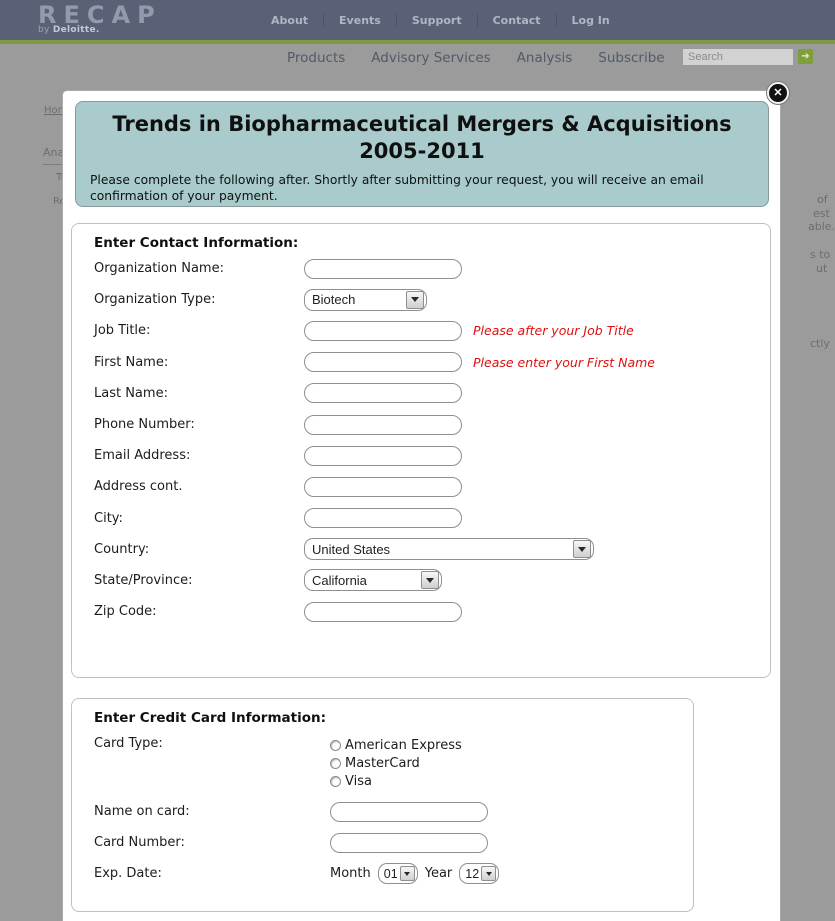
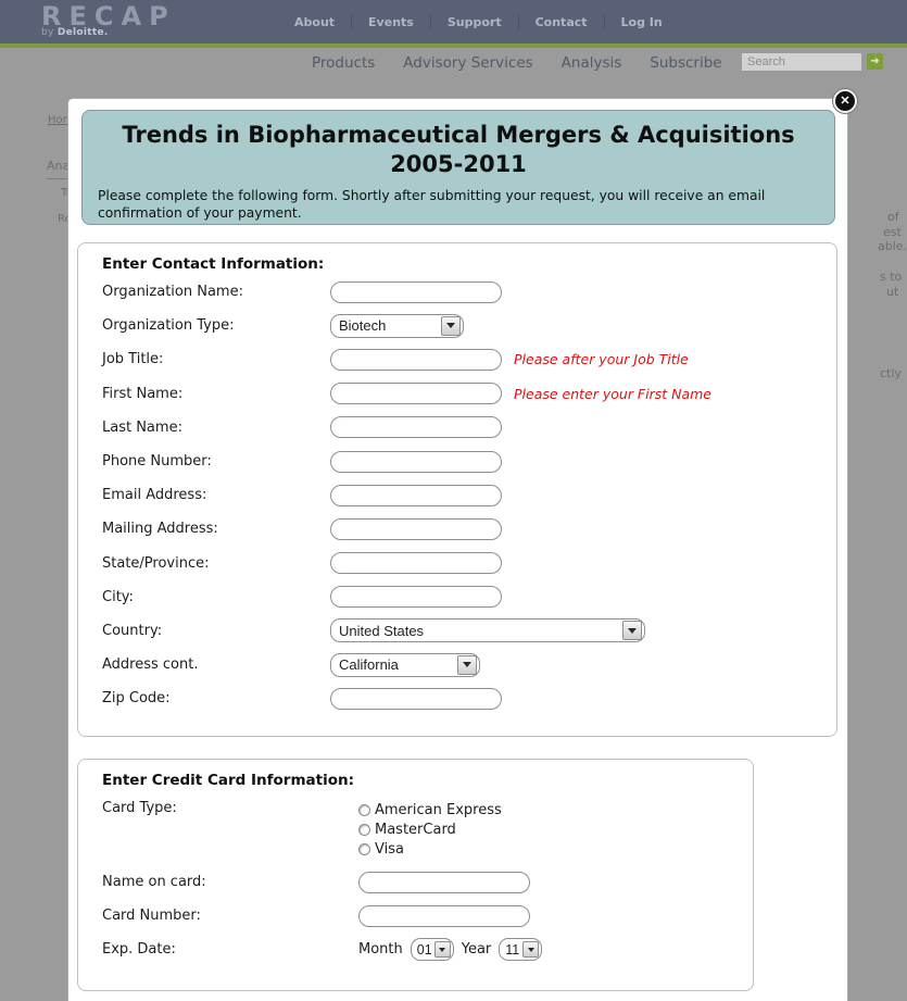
  RECAP
  by Deloitte.
  About
  Events
  Support
  Contact
  Log In
  Products
  Advisory Services
  Analysis
  Subscribe
  Search
  ➔
  Ana
  of
  est
  able.
  s to
  ut
  ctly
  ✕
  Trends in Biopharmaceutical Mergers & Acquisitions
  2005-2011
- Please complete the following after. Shortly after submitting your request, you will receive an email confirmation of your payment.
+ Please complete the following form. Shortly after submitting your request, you will receive an email confirmation of your payment.
  Enter Contact Information:
  Organization Name:
  Organization Type:
  Biotech
  Job Title:
  Please after your Job Title
  First Name:
  Please enter your First Name
  Last Name:
  Phone Number:
  Email Address:
+ Mailing Address:
- Address cont.
+ State/Province:
  City:
  Country:
  United States
- State/Province:
+ Address cont.
  California
  Zip Code:
  Enter Credit Card Information:
  Card Type:
  American Express
  MasterCard
  Visa
  Name on card:
  Card Number:
  Exp. Date:
  Month
  01
  Year
- 12
+ 11
